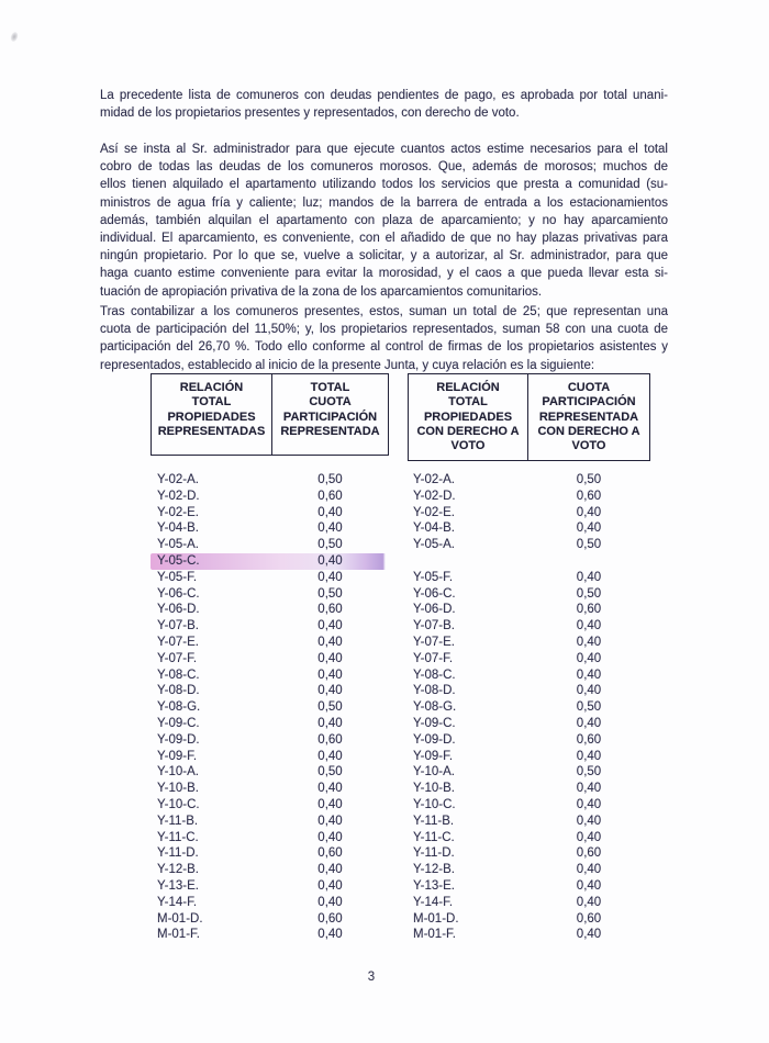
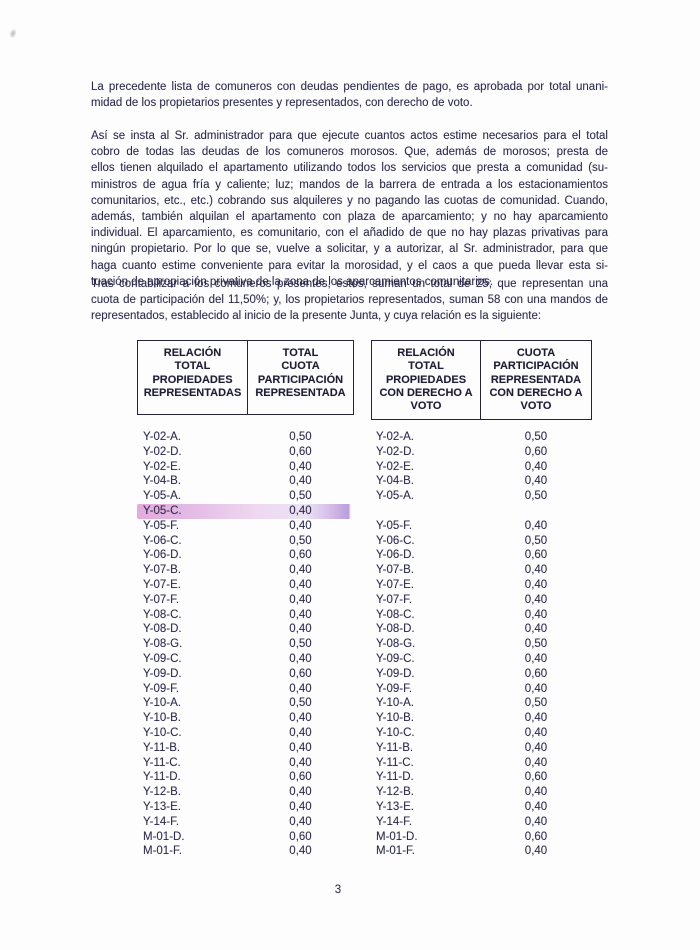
  La precedente lista de comuneros con deudas pendientes de pago, es aprobada por total unani-
  midad de los propietarios presentes y representados, con derecho de voto.
  Así se insta al Sr. administrador para que ejecute cuantos actos estime necesarios para el total
- cobro de todas las deudas de los comuneros morosos. Que, además de morosos; muchos de
+ cobro de todas las deudas de los comuneros morosos. Que, además de morosos; presta de
  ellos tienen alquilado el apartamento utilizando todos los servicios que presta a comunidad (su-
  ministros de agua fría y caliente; luz; mandos de la barrera de entrada a los estacionamientos
+ comunitarios, etc., etc.) cobrando sus alquileres y no pagando las cuotas de comunidad. Cuando,
  además, también alquilan el apartamento con plaza de aparcamiento; y no hay aparcamiento
- individual. El aparcamiento, es conveniente, con el añadido de que no hay plazas privativas para
+ individual. El aparcamiento, es comunitario, con el añadido de que no hay plazas privativas para
  ningún propietario. Por lo que se, vuelve a solicitar, y a autorizar, al Sr. administrador, para que
  haga cuanto estime conveniente para evitar la morosidad, y el caos a que pueda llevar esta si-
  tuación de apropiación privativa de la zona de los aparcamientos comunitarios.
  Tras contabilizar a los comuneros presentes, estos, suman un total de 25; que representan una
- cuota de participación del 11,50%; y, los propietarios representados, suman 58 con una cuota de
+ cuota de participación del 11,50%; y, los propietarios representados, suman 58 con una mandos de
- participación del 26,70 %. Todo ello conforme al control de firmas de los propietarios asistentes y
  representados, establecido al inicio de la presente Junta, y cuya relación es la siguiente:
  RELACIÓN
  TOTAL
  PROPIEDADES
  REPRESENTADAS
  TOTAL
  CUOTA
  PARTICIPACIÓN
  REPRESENTADA
  RELACIÓN
  TOTAL
  PROPIEDADES
  CON DERECHO A
  VOTO
  CUOTA
  PARTICIPACIÓN
  REPRESENTADA
  CON DERECHO A
  VOTO
  Y-02-A.
  0,50
  Y-02-A.
  0,50
  Y-02-D.
  0,60
  Y-02-D.
  0,60
  Y-02-E.
  0,40
  Y-02-E.
  0,40
  Y-04-B.
  0,40
  Y-04-B.
  0,40
  Y-05-A.
  0,50
  Y-05-A.
  0,50
  Y-05-C.
  0,40
  Y-05-F.
  0,40
  Y-05-F.
  0,40
  Y-06-C.
  0,50
  Y-06-C.
  0,50
  Y-06-D.
  0,60
  Y-06-D.
  0,60
  Y-07-B.
  0,40
  Y-07-B.
  0,40
  Y-07-E.
  0,40
  Y-07-E.
  0,40
  Y-07-F.
  0,40
  Y-07-F.
  0,40
  Y-08-C.
  0,40
  Y-08-C.
  0,40
  Y-08-D.
  0,40
  Y-08-D.
  0,40
  Y-08-G.
  0,50
  Y-08-G.
  0,50
  Y-09-C.
  0,40
  Y-09-C.
  0,40
  Y-09-D.
  0,60
  Y-09-D.
  0,60
  Y-09-F.
  0,40
  Y-09-F.
  0,40
  Y-10-A.
  0,50
  Y-10-A.
  0,50
  Y-10-B.
  0,40
  Y-10-B.
  0,40
  Y-10-C.
  0,40
  Y-10-C.
  0,40
  Y-11-B.
  0,40
  Y-11-B.
  0,40
  Y-11-C.
  0,40
  Y-11-C.
  0,40
  Y-11-D.
  0,60
  Y-11-D.
  0,60
  Y-12-B.
  0,40
  Y-12-B.
  0,40
  Y-13-E.
  0,40
  Y-13-E.
  0,40
  Y-14-F.
  0,40
  Y-14-F.
  0,40
  M-01-D.
  0,60
  M-01-D.
  0,60
  M-01-F.
  0,40
  M-01-F.
  0,40
  3
